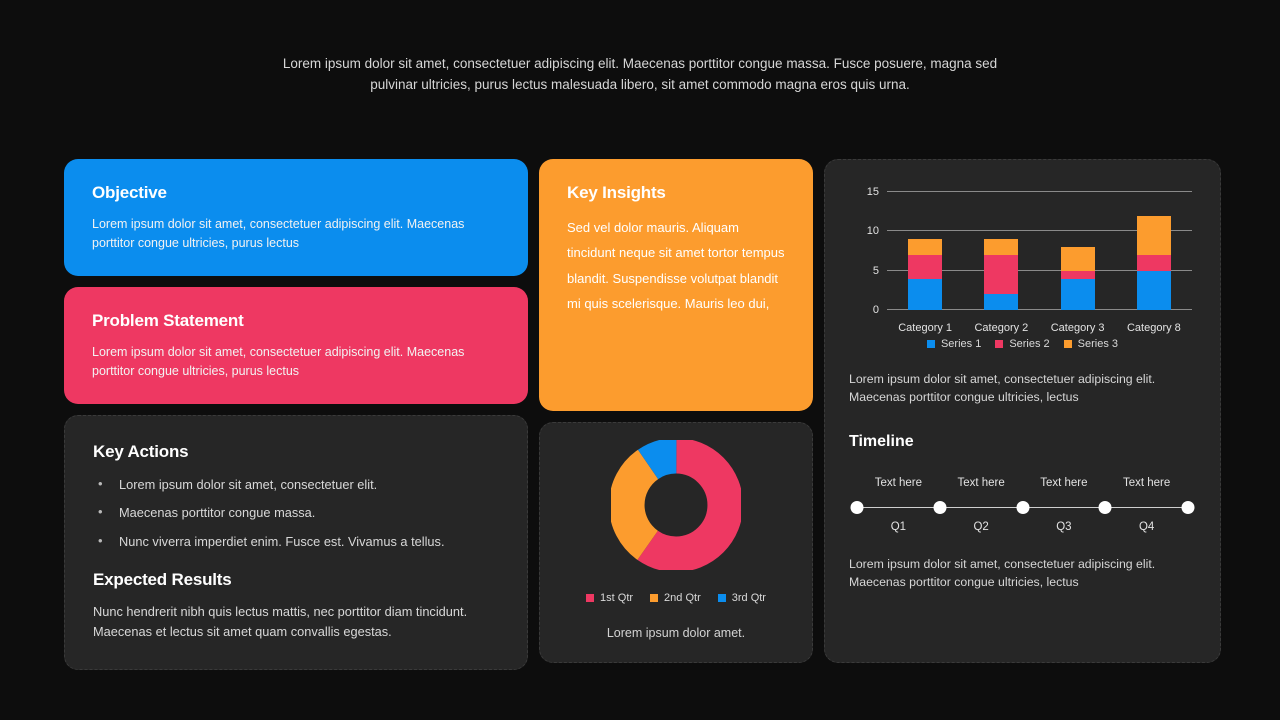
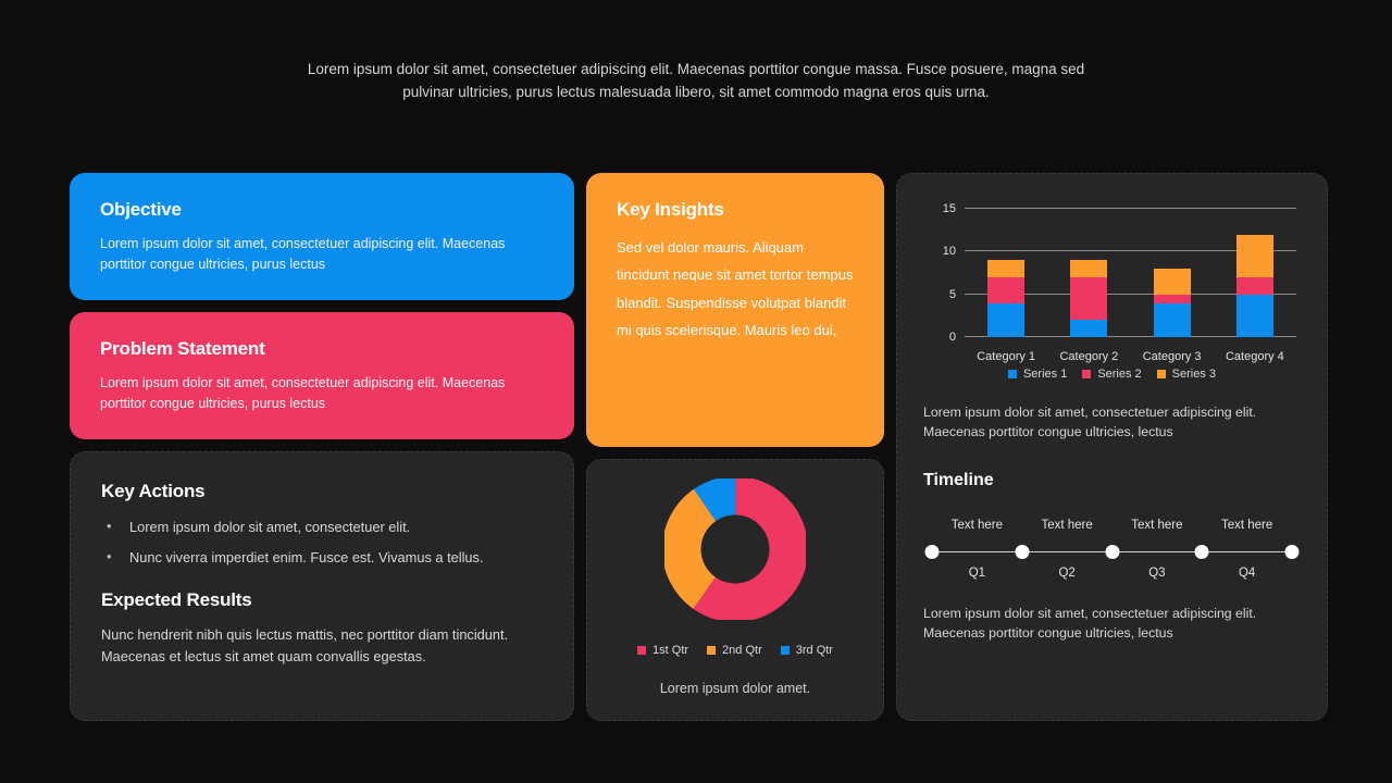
  Lorem ipsum dolor sit amet, consectetuer adipiscing elit. Maecenas porttitor congue massa. Fusce posuere, magna sed pulvinar ultricies, purus lectus malesuada libero, sit amet commodo magna eros quis urna.
  Objective
  Lorem ipsum dolor sit amet, consectetuer adipiscing elit. Maecenas porttitor congue ultricies, purus lectus
  Problem Statement
  Lorem ipsum dolor sit amet, consectetuer adipiscing elit. Maecenas porttitor congue ultricies, purus lectus
  Key Actions
  Lorem ipsum dolor sit amet, consectetuer elit.
- Maecenas porttitor congue massa.
  Nunc viverra imperdiet enim. Fusce est. Vivamus a tellus.
  Expected Results
  Nunc hendrerit nibh quis lectus mattis, nec porttitor diam tincidunt. Maecenas et lectus sit amet quam convallis egestas.
  Key Insights
  Sed vel dolor mauris. Aliquam tincidunt neque sit amet tortor tempus blandit. Suspendisse volutpat blandit mi quis scelerisque. Mauris leo dui,
  1st Qtr
  2nd Qtr
  3rd Qtr
  Lorem ipsum dolor amet.
  0
  5
  10
  15
  Category 1
  Category 2
  Category 3
- Category 8
+ Category 4
  Series 1
  Series 2
  Series 3
  Lorem ipsum dolor sit amet, consectetuer adipiscing elit. Maecenas porttitor congue ultricies, lectus
  Timeline
  Text here
  Q1
  Text here
  Q2
  Text here
  Q3
  Text here
  Q4
  Lorem ipsum dolor sit amet, consectetuer adipiscing elit. Maecenas porttitor congue ultricies, lectus
